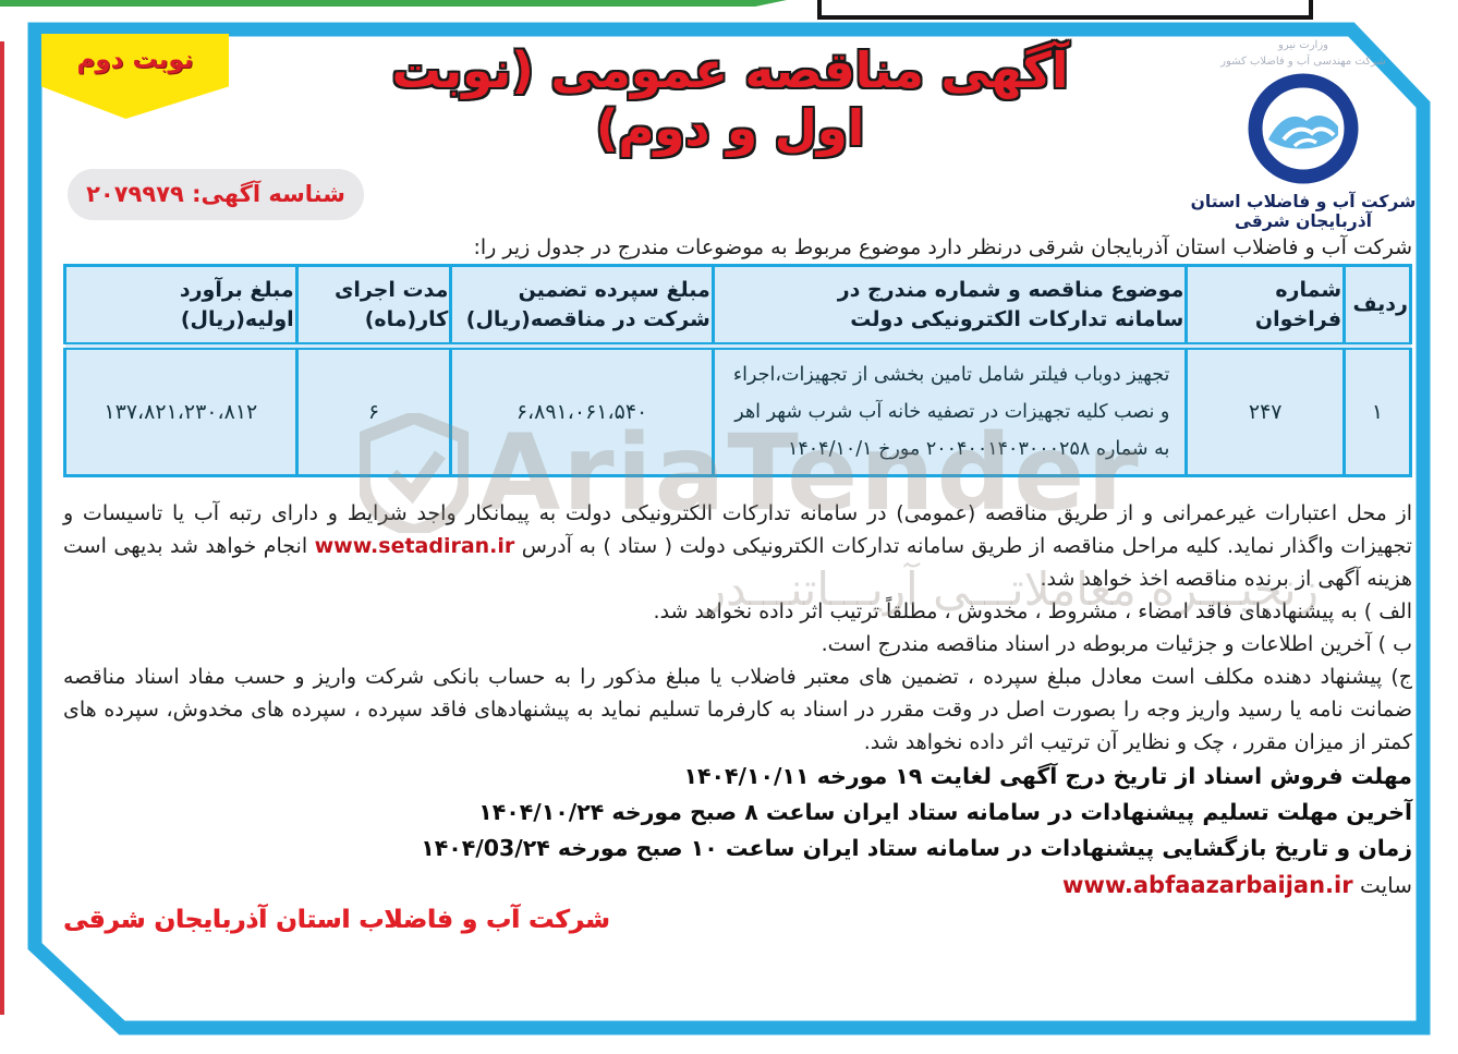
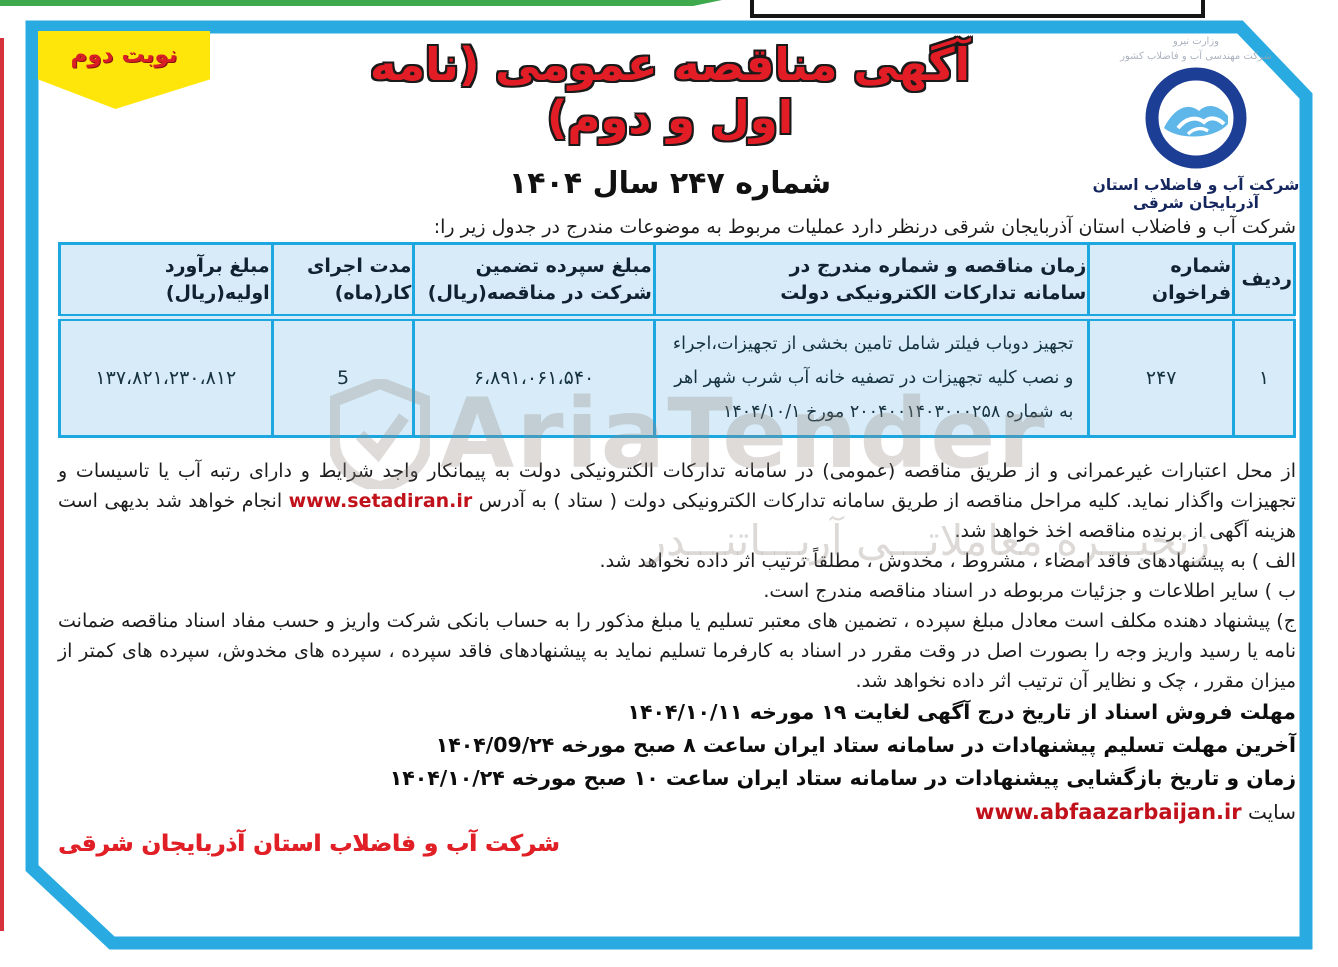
  نوبت دوم
- شناسه آگهی: ۲۰۷۹۹۷۹
- آگهی مناقصه عمومی (نوبت اول و دوم)
+ آگهی مناقصه عمومی (نامه اول و دوم)
+ شماره ۲۴۷ سال ۱۴۰۴
  وزارت نیرو
  شرکت مهندسی آب و فاضلاب کشور
  شرکت آب و فاضلاب استان آذربایجان شرقی
- شرکت آب و فاضلاب استان آذربایجان شرقی درنظر دارد موضوع مربوط به موضوعات مندرج در جدول زیر را:
+ شرکت آب و فاضلاب استان آذربایجان شرقی درنظر دارد عملیات مربوط به موضوعات مندرج در جدول زیر را:
- ردیف	شماره فراخوان	موضوع مناقصه و شماره مندرج در سامانه تدارکات الکترونیکی دولت	مبلغ سپرده تضمین شرکت در مناقصه(ریال)	مدت اجرای کار(ماه)	مبلغ برآورد اولیه(ریال)
+ ردیف	شماره فراخوان	زمان مناقصه و شماره مندرج در سامانه تدارکات الکترونیکی دولت	مبلغ سپرده تضمین شرکت در مناقصه(ریال)	مدت اجرای کار(ماه)	مبلغ برآورد اولیه(ریال)
- ۱	۲۴۷	تجهیز دوباب فیلتر شامل تامین بخشی از تجهیزات،اجراء و نصب کلیه تجهیزات در تصفیه خانه آب شرب شهر اهر به شماره ۲۰۰۴۰۰۱۴۰۳۰۰۰۲۵۸ مورخ ۱۴۰۴/۱۰/۱	۶،۸۹۱،۰۶۱،۵۴۰	۶	۱۳۷،۸۲۱،۲۳۰،۸۱۲
+ ۱	۲۴۷	تجهیز دوباب فیلتر شامل تامین بخشی از تجهیزات،اجراء و نصب کلیه تجهیزات در تصفیه خانه آب شرب شهر اهر به شماره ۲۰۰۴۰۰۱۴۰۳۰۰۰۲۵۸ مورخ ۱۴۰۴/۱۰/۱	۶،۸۹۱،۰۶۱،۵۴۰	5	۱۳۷،۸۲۱،۲۳۰،۸۱۲
  از محل اعتبارات غیرعمرانی و از طریق مناقصه (عمومی) در سامانه تدارکات الکترونیکی دولت به پیمانکار واجد شرایط و دارای رتبه آب یا تاسیسات و تجهیزات واگذار نماید. کلیه مراحل مناقصه از طریق سامانه تدارکات الکترونیکی دولت ( ستاد ) به آدرس www.setadiran.ir انجام خواهد شد بدیهی است هزینه آگهی از برنده مناقصه اخذ خواهد شد.
  الف ) به پیشنهادهای فاقد امضاء ، مشروط ، مخدوش ، مطلقاً ترتیب اثر داده نخواهد شد.
- ب ) آخرین اطلاعات و جزئیات مربوطه در اسناد مناقصه مندرج است.
+ ب ) سایر اطلاعات و جزئیات مربوطه در اسناد مناقصه مندرج است.
- ج) پیشنهاد دهنده مکلف است معادل مبلغ سپرده ، تضمین های معتبر فاضلاب یا مبلغ مذکور را به حساب بانکی شرکت واریز و حسب مفاد اسناد مناقصه ضمانت نامه یا رسید واریز وجه را بصورت اصل در وقت مقرر در اسناد به کارفرما تسلیم نماید به پیشنهادهای فاقد سپرده ، سپرده های مخدوش، سپرده های کمتر از میزان مقرر ، چک و نظایر آن ترتیب اثر داده نخواهد شد.
+ ج) پیشنهاد دهنده مکلف است معادل مبلغ سپرده ، تضمین های معتبر تسلیم یا مبلغ مذکور را به حساب بانکی شرکت واریز و حسب مفاد اسناد مناقصه ضمانت نامه یا رسید واریز وجه را بصورت اصل در وقت مقرر در اسناد به کارفرما تسلیم نماید به پیشنهادهای فاقد سپرده ، سپرده های مخدوش، سپرده های کمتر از میزان مقرر ، چک و نظایر آن ترتیب اثر داده نخواهد شد.
  مهلت فروش اسناد از تاریخ درج آگهی لغایت ۱۹ مورخه ۱۴۰۴/۱۰/۱۱
- آخرین مهلت تسلیم پیشنهادات در سامانه ستاد ایران ساعت ۸ صبح مورخه ۱۴۰۴/۱۰/۲۴
+ آخرین مهلت تسلیم پیشنهادات در سامانه ستاد ایران ساعت ۸ صبح مورخه ۱۴۰۴/09/۲۴
- زمان و تاریخ بازگشایی پیشنهادات در سامانه ستاد ایران ساعت ۱۰ صبح مورخه ۱۴۰۴/03/۲۴
+ زمان و تاریخ بازگشایی پیشنهادات در سامانه ستاد ایران ساعت ۱۰ صبح مورخه ۱۴۰۴/۱۰/۲۴
  سایت www.abfaazarbaijan.ir
  شرکت آب و فاضلاب استان آذربایجان شرقی
  AriaTender
  زنجیـــره معاملاتـــی آریـــاتنـــدر
